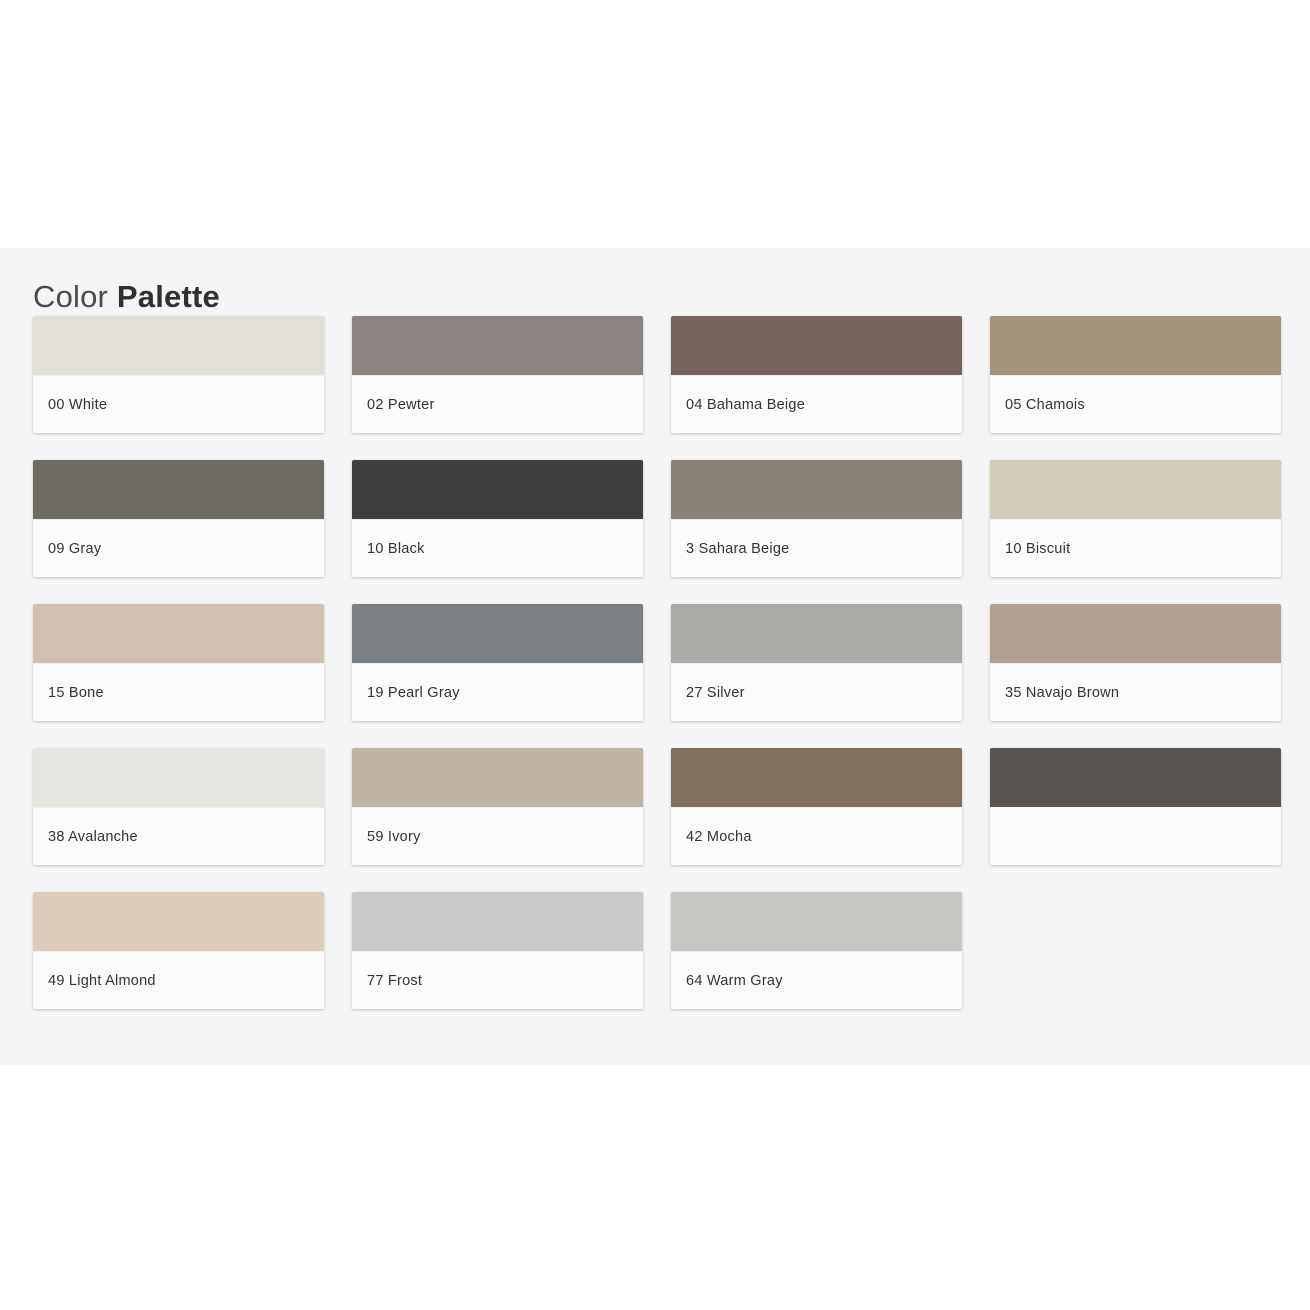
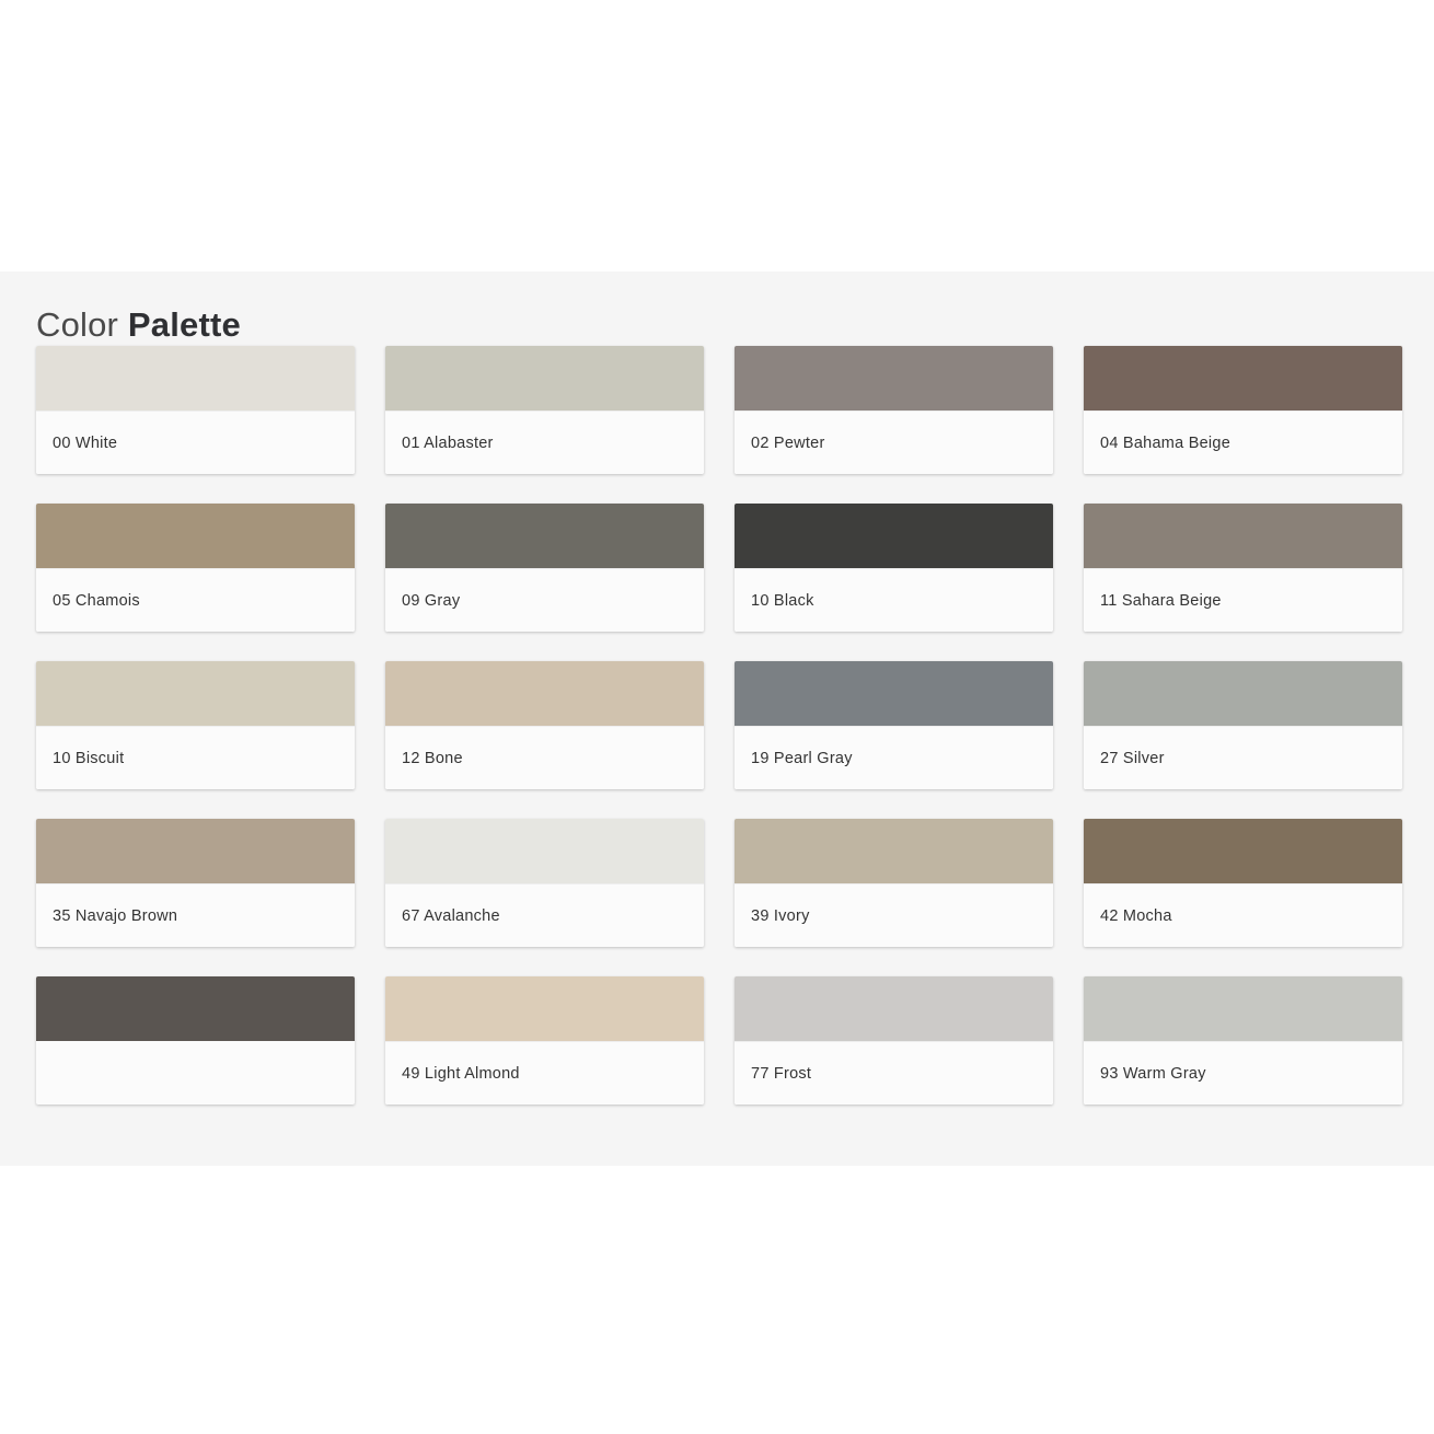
  Color Palette
  00 White
+ 01 Alabaster
  02 Pewter
  04 Bahama Beige
  05 Chamois
  09 Gray
  10 Black
- 3 Sahara Beige
+ 11 Sahara Beige
  10 Biscuit
- 15 Bone
+ 12 Bone
  19 Pearl Gray
  27 Silver
  35 Navajo Brown
- 38 Avalanche
+ 67 Avalanche
- 59 Ivory
+ 39 Ivory
  42 Mocha
  49 Light Almond
  77 Frost
- 64 Warm Gray
+ 93 Warm Gray
